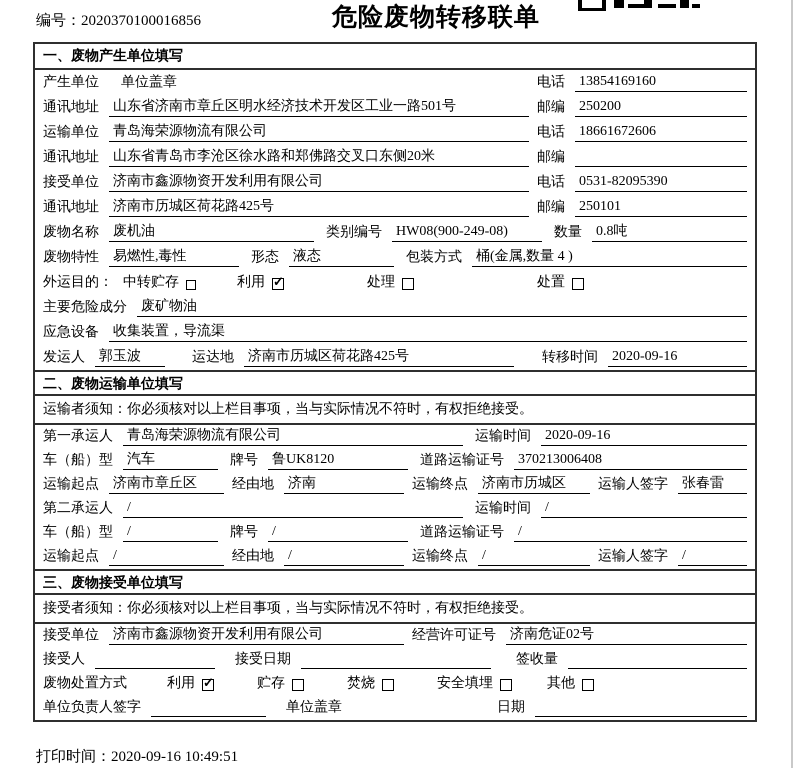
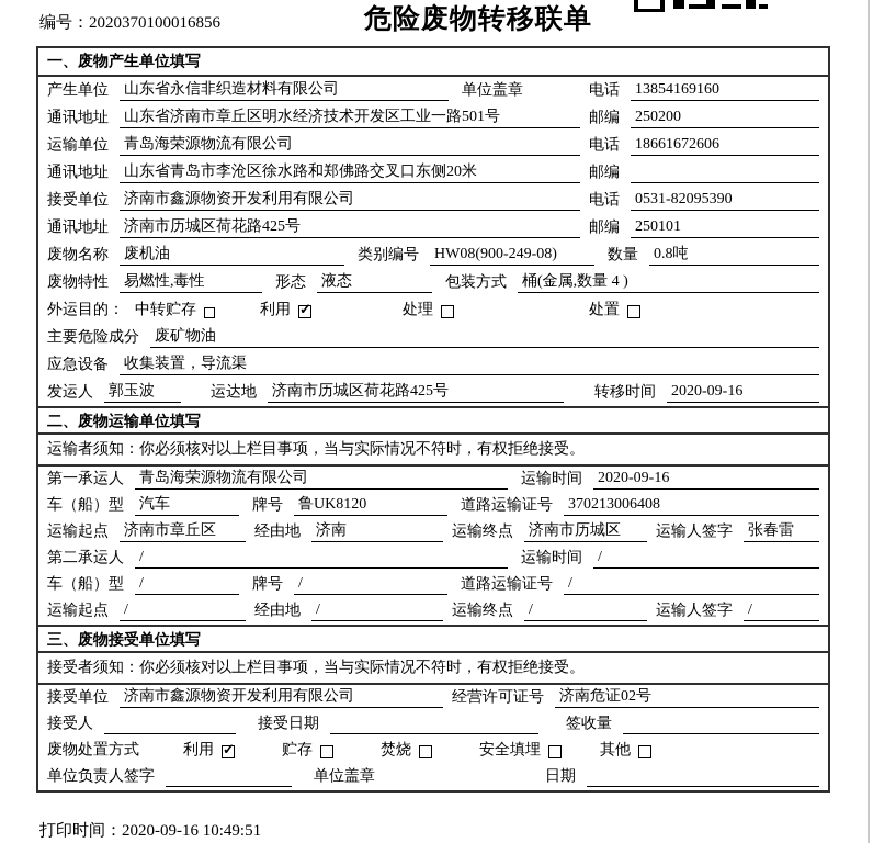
  编号：2020370100016856
  危险废物转移联单
  一、废物产生单位填写
  产生单位
+ 山东省永信非织造材料有限公司
  单位盖章
  电话
  13854169160
  通讯地址
  山东省济南市章丘区明水经济技术开发区工业一路501号
  邮编
  250200
  运输单位
  青岛海荣源物流有限公司
  电话
  18661672606
  通讯地址
  山东省青岛市李沧区徐水路和郑佛路交叉口东侧20米
  邮编
  接受单位
  济南市鑫源物资开发利用有限公司
  电话
  0531-82095390
  通讯地址
  济南市历城区荷花路425号
  邮编
  250101
  废物名称
  废机油
  类别编号
  HW08(900-249-08)
  数量
  0.8吨
  废物特性
  易燃性,毒性
  形态
  液态
  包装方式
  桶(金属,数量 4 )
  外运目的：
  中转贮存
  利用
  处理
  处置
  主要危险成分
  废矿物油
  应急设备
  收集装置，导流渠
  发运人
  郭玉波
  运达地
  济南市历城区荷花路425号
  转移时间
  2020-09-16
  二、废物运输单位填写
  运输者须知：你必须核对以上栏目事项，当与实际情况不符时，有权拒绝接受。
  第一承运人
  青岛海荣源物流有限公司
  运输时间
  2020-09-16
  车（船）型
  汽车
  牌号
  鲁UK8120
  道路运输证号
  370213006408
  运输起点
  济南市章丘区
  经由地
  济南
  运输终点
  济南市历城区
  运输人签字
  张春雷
  第二承运人
  /
  运输时间
  /
  车（船）型
  /
  牌号
  /
  道路运输证号
  /
  运输起点
  /
  经由地
  /
  运输终点
  /
  运输人签字
  /
  三、废物接受单位填写
  接受者须知：你必须核对以上栏目事项，当与实际情况不符时，有权拒绝接受。
  接受单位
  济南市鑫源物资开发利用有限公司
  经营许可证号
  济南危证02号
  接受人
  接受日期
  签收量
  废物处置方式
  利用
  贮存
  焚烧
  安全填埋
  其他
  单位负责人签字
  单位盖章
  日期
  打印时间：2020-09-16 10:49:51
